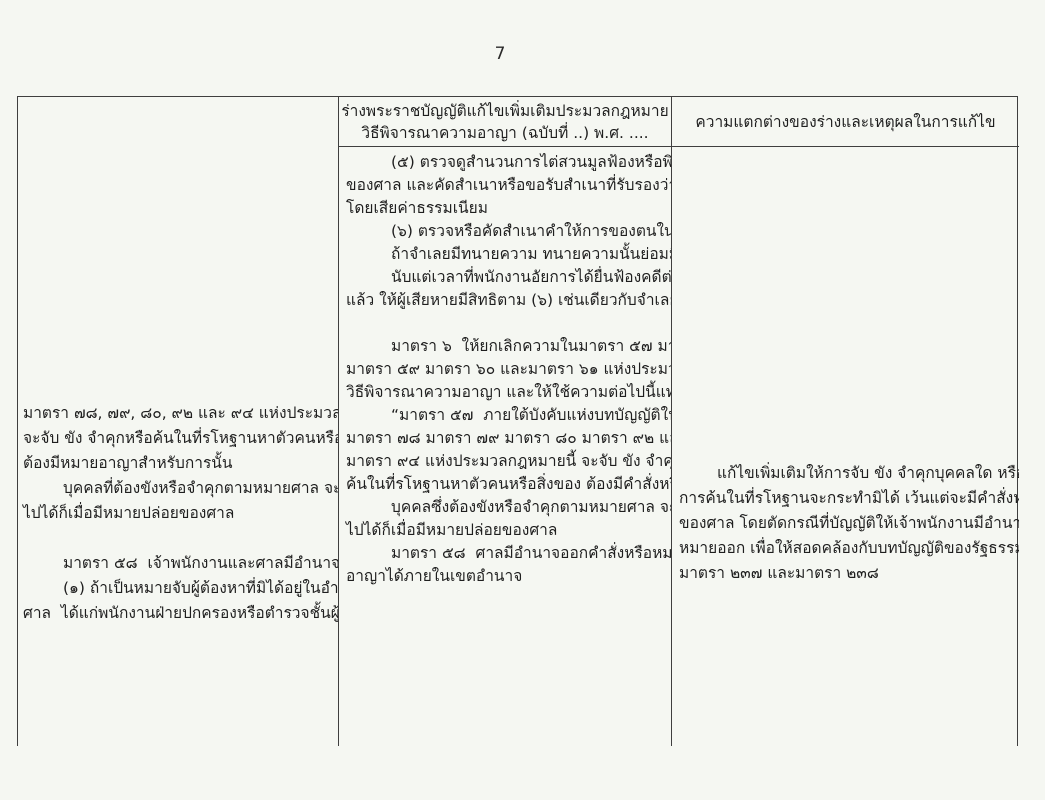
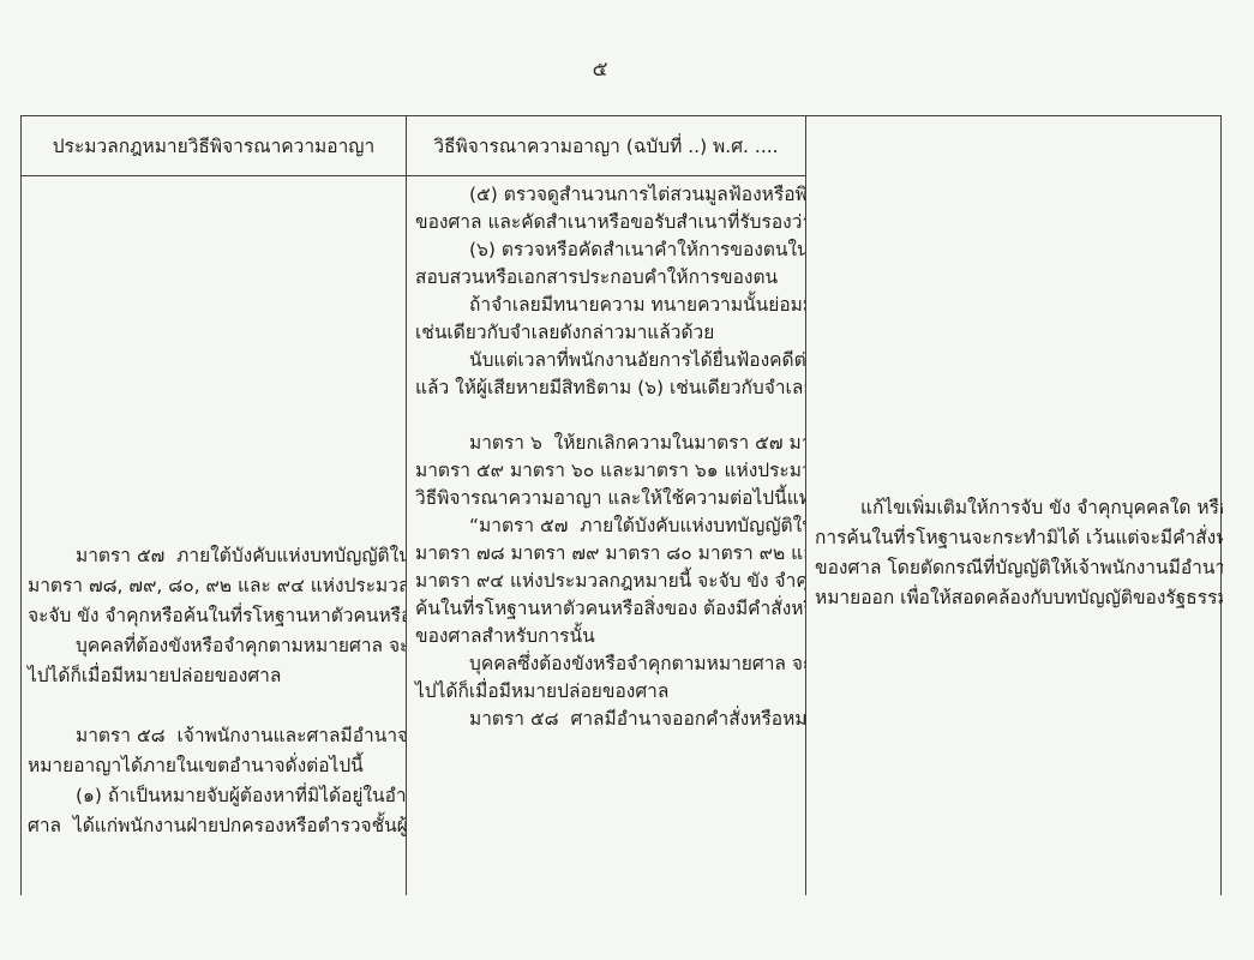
- 7
+ ๕
+ ประมวลกฎหมายวิธีพิจารณาความอาญา
+ มาตรา ๕๗ ภายใต้บังคับแห่งบทบัญญัติใน
  มาตรา ๗๘, ๗๙, ๘๐, ๙๒ และ ๙๔ แห่งประมวล
  จะจับ ขัง จำคุกหรือค้นในที่รโหฐานหาตัวคนหรื
- ต้องมีหมายอาญาสำหรับการนั้น
  บุคคลที่ต้องขังหรือจำคุกตามหมายศาล จะ
  ไปได้ก็เมื่อมีหมายปล่อยของศาล
  มาตรา ๕๘ เจ้าพนักงานและศาลมีอำนาจ
+ หมายอาญาได้ภายในเขตอำนาจดั่งต่อไปนี้
  (๑) ถ้าเป็นหมายจับผู้ต้องหาที่มิได้อยู่ในอำ
  ศาล ได้แก่พนักงานฝ่ายปกครองหรือตำรวจชั้นผู้
- ร่างพระราชบัญญัติแก้ไขเพิ่มเติมประมวลกฎหมาย
  วิธีพิจารณาความอาญา (ฉบับที่ ..) พ.ศ. ....
  (๕) ตรวจดูสำนวนการไต่สวนมูลฟ้องหรือพิ
  ของศาล และคัดสำเนาหรือขอรับสำเนาที่รับรองว่
- โดยเสียค่าธรรมเนียม
  (๖) ตรวจหรือคัดสำเนาคำให้การของตนใน
+ สอบสวนหรือเอกสารประกอบคำให้การของตน
  ถ้าจำเลยมีทนายความ ทนายความนั้นย่อม
+ เช่นเดียวกับจำเลยดังกล่าวมาแล้วด้วย
  นับแต่เวลาที่พนักงานอัยการได้ยื่นฟ้องคดีต่
  แล้ว ให้ผู้เสียหายมีสิทธิตาม (๖) เช่นเดียวกับจำเล
  มาตรา ๖ ให้ยกเลิกความในมาตรา ๕๗ ม
  มาตรา ๕๙ มาตรา ๖๐ และมาตรา ๖๑ แห่งประม
  วิธีพิจารณาความอาญา และให้ใช้ความต่อไปนี้แท
  “มาตรา ๕๗ ภายใต้บังคับแห่งบทบัญญัติใ
  มาตรา ๗๘ มาตรา ๗๙ มาตรา ๘๐ มาตรา ๙๒ แ
  มาตรา ๙๔ แห่งประมวลกฎหมายนี้ จะจับ ขัง จำคุ
  ค้นในที่รโหฐานหาตัวคนหรือสิ่งของ ต้องมีคำสั่งห
+ ของศาลสำหรับการนั้น
  บุคคลซึ่งต้องขังหรือจำคุกตามหมายศาล จ
  ไปได้ก็เมื่อมีหมายปล่อยของศาล
  มาตรา ๕๘ ศาลมีอำนาจออกคำสั่งหรือหม
- อาญาได้ภายในเขตอำนาจ
- ความแตกต่างของร่างและเหตุผลในการแก้ไข
  แก้ไขเพิ่มเติมให้การจับ ขัง จำคุกบุคคลใด หรื
  การค้นในที่รโหฐานจะกระทำมิได้ เว้นแต่จะมีคำสั่งห
  ของศาล โดยตัดกรณีที่บัญญัติให้เจ้าพนักงานมีอำนา
  หมายออก เพื่อให้สอดคล้องกับบทบัญญัติของรัฐธรร
- มาตรา ๒๓๗ และมาตรา ๒๓๘
